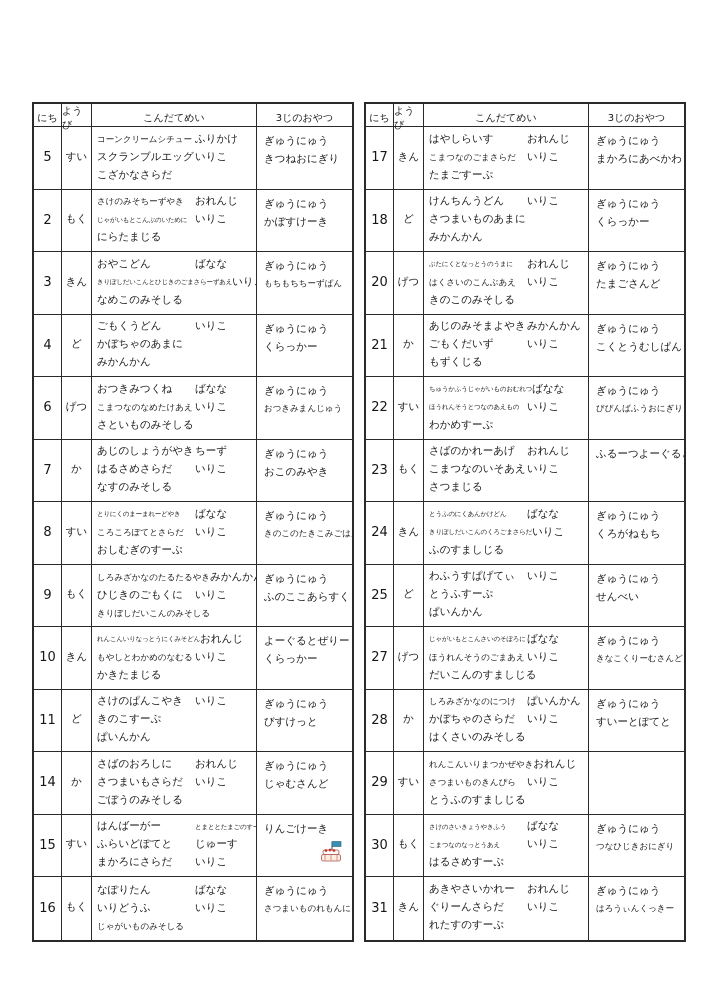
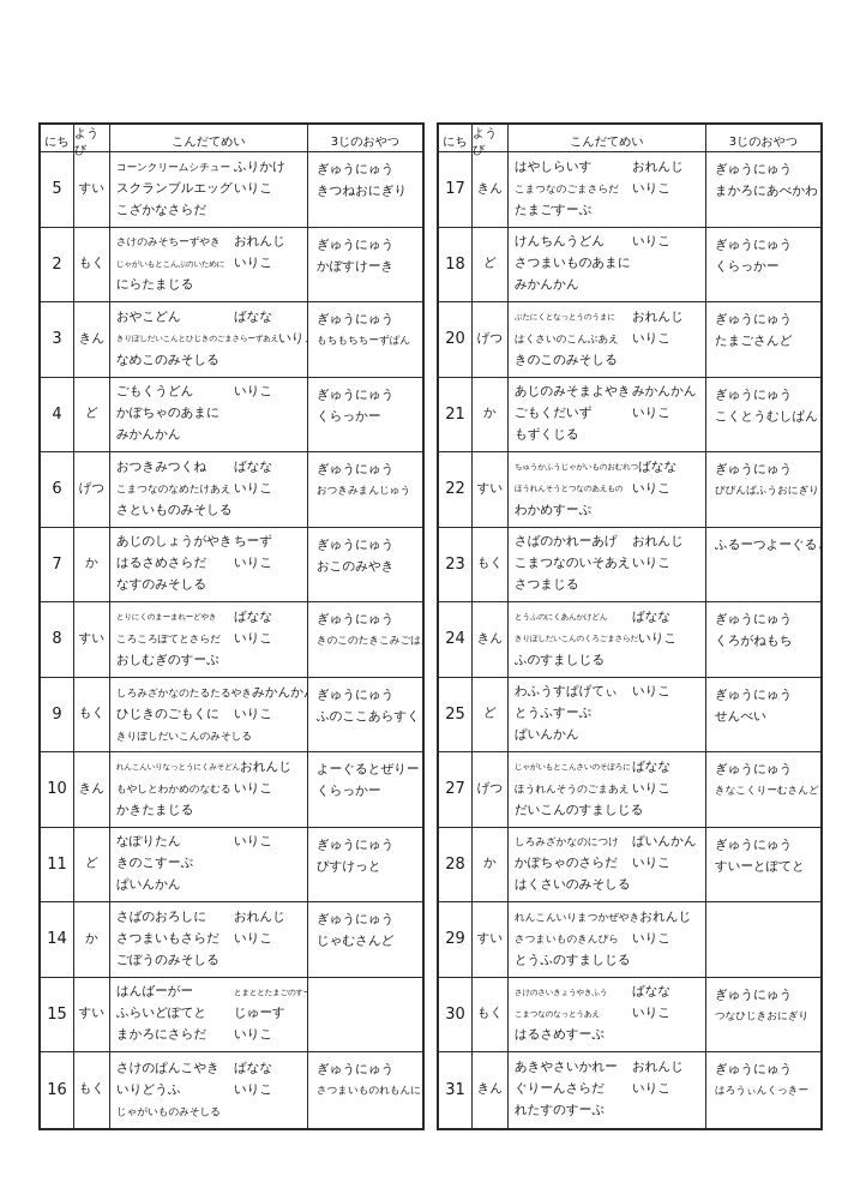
  にち
  ようび
  こんだてめい
  3じのおやつ
  5
  すい
  コーンクリームシチュー
  ふりかけ
  スクランブルエッグ
  いりこ
  こざかなさらだ
  ぎゅうにゅう
  きつねおにぎり
  2
  もく
  さけのみそちーずやき
  おれんじ
  いりこ
  にらたまじる
  ぎゅうにゅう
  かぼすけーき
  3
  きん
  おやこどん
  ばなな
  なめこのみそしる
  ぎゅうにゅう
  もちもちちーずぱん
  4
  ど
  ごもくうどん
  いりこ
  かぼちゃのあまに
  みかんかん
  ぎゅうにゅう
  くらっかー
  6
  げつ
  おつきみつくね
  ばなな
  こまつなのなめたけあえ
  いりこ
  さといものみそしる
  ぎゅうにゅう
  おつきみまんじゅう
  7
  か
  あじのしょうがやき
  ちーず
  はるさめさらだ
  いりこ
  なすのみそしる
  ぎゅうにゅう
  おこのみやき
  8
  すい
  ばなな
  ころころぽてとさらだ
  いりこ
  おしむぎのすーぷ
  ぎゅうにゅう
  きのこのたきこみごは
  9
  もく
  しろみざかなのたるたるやき
  みかんか
  ひじきのごもくに
  いりこ
  きりぼしだいこんのみそしる
  ぎゅうにゅう
  ふのここあらすく
  10
  きん
  おれんじ
  もやしとわかめのなむる
  いりこ
  かきたまじる
  よーぐるとぜりー
  くらっかー
  11
  ど
- さけのぱんこやき
+ なぽりたん
  いりこ
  きのこすーぷ
  ぱいんかん
  ぎゅうにゅう
  びすけっと
  14
  か
  さばのおろしに
  おれんじ
  さつまいもさらだ
  いりこ
  ごぼうのみそしる
  ぎゅうにゅう
  じゃむさんど
  15
  すい
  はんばーがー
  ふらいどぽてと
  じゅーす
  まかろにさらだ
  いりこ
- りんごけーき
  16
  もく
- なぽりたん
+ さけのぱんこやき
  ばなな
  いりどうふ
  いりこ
  じゃがいものみそしる
  ぎゅうにゅう
  さつまいものれもんに
  にち
  ようび
  こんだてめい
  3じのおやつ
  17
  きん
  はやしらいす
  おれんじ
  こまつなのごまさらだ
  いりこ
  たまごすーぷ
  ぎゅうにゅう
  まかろにあべかわ
  18
  ど
  けんちんうどん
  いりこ
  さつまいものあまに
  みかんかん
  ぎゅうにゅう
  くらっかー
  20
  げつ
  おれんじ
  はくさいのこんぶあえ
  いりこ
  きのこのみそしる
  ぎゅうにゅう
  たまごさんど
  21
  か
  あじのみそまよやき
  みかんかん
  ごもくだいず
  いりこ
  もずくじる
  ぎゅうにゅう
  こくとうむしぱん
  22
  すい
  ばなな
  いりこ
  わかめすーぷ
  ぎゅうにゅう
  びびんばふうおにぎり
  23
  もく
  さばのかれーあげ
  おれんじ
  こまつなのいそあえ
  いりこ
  さつまじる
  ふるーつよーぐる
  24
  きん
  ばなな
  いりこ
  ふのすましじる
  ぎゅうにゅう
  くろがねもち
  25
  ど
  わふうすぱげてぃ
  いりこ
  とうふすーぷ
  ぱいんかん
  ぎゅうにゅう
  せんべい
  27
  げつ
  ばなな
  ほうれんそうのごまあえ
  いりこ
  だいこんのすましじる
  ぎゅうにゅう
  きなこくりーむさんど
  28
  か
  しろみざかなのにつけ
  ぱいんかん
  かぼちゃのさらだ
  いりこ
  はくさいのみそしる
  ぎゅうにゅう
  すいーとぽてと
  29
  すい
  れんこんいりまつかぜやき
  おれんじ
  さつまいものきんぴら
  いりこ
  とうふのすましじる
  30
  もく
  ばなな
  いりこ
  はるさめすーぷ
  ぎゅうにゅう
  つなひじきおにぎり
  31
  きん
  あきやさいかれー
  おれんじ
  ぐりーんさらだ
  いりこ
  れたすのすーぷ
  ぎゅうにゅう
  はろうぃんくっきー
